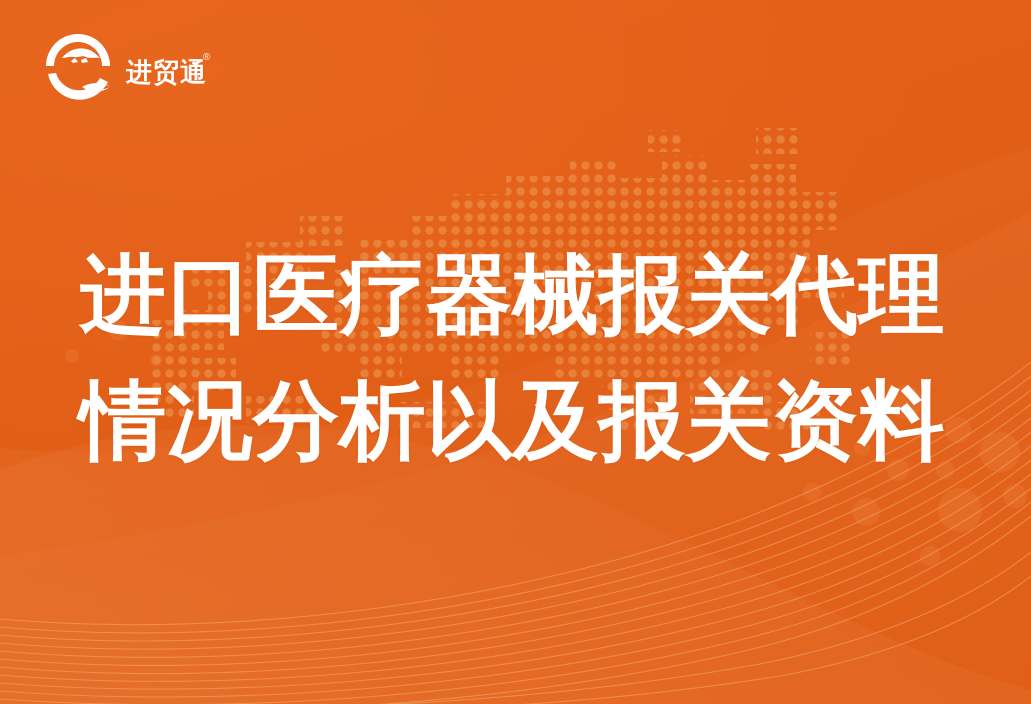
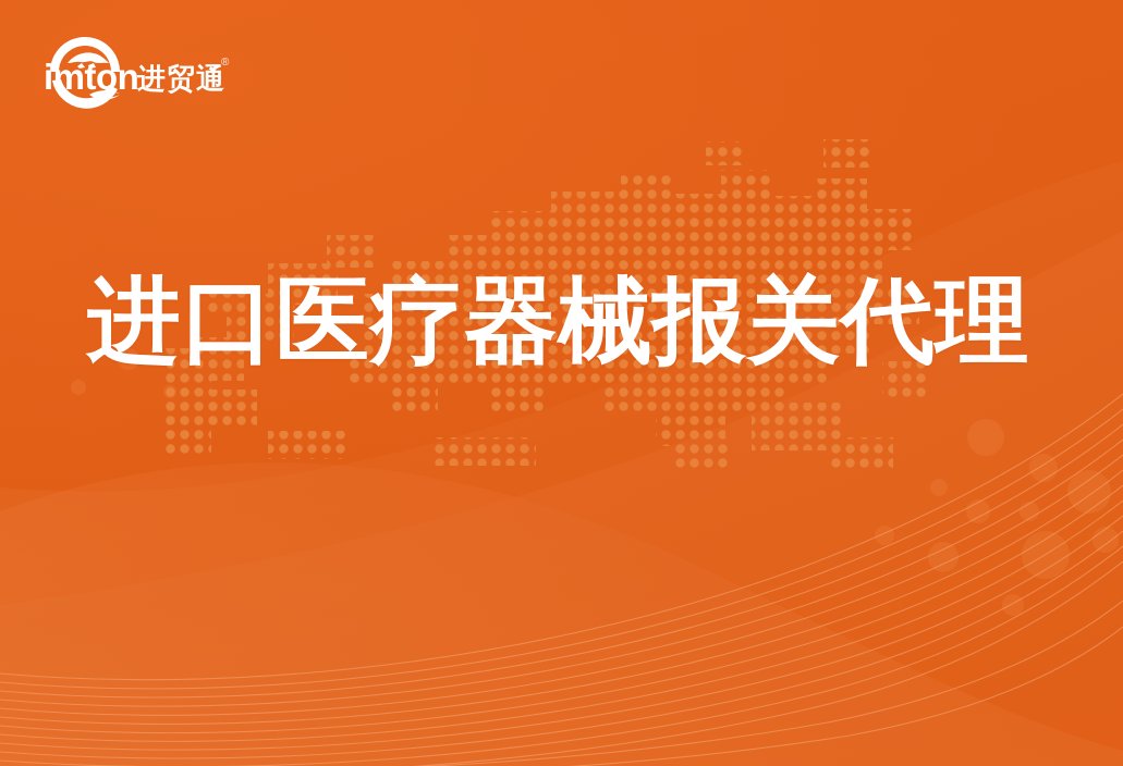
+ imton
  进贸通
  ®
  进口医疗器械报关代理
- 情况分析以及报关资料
